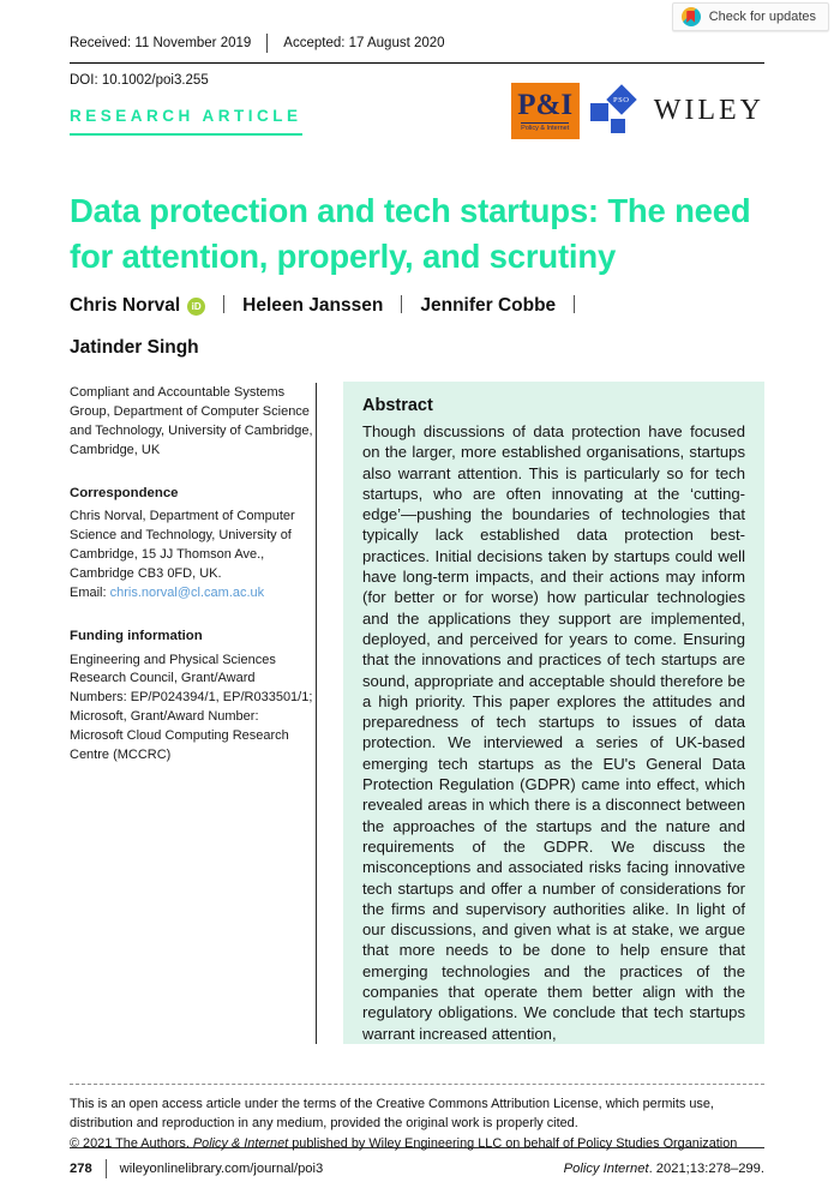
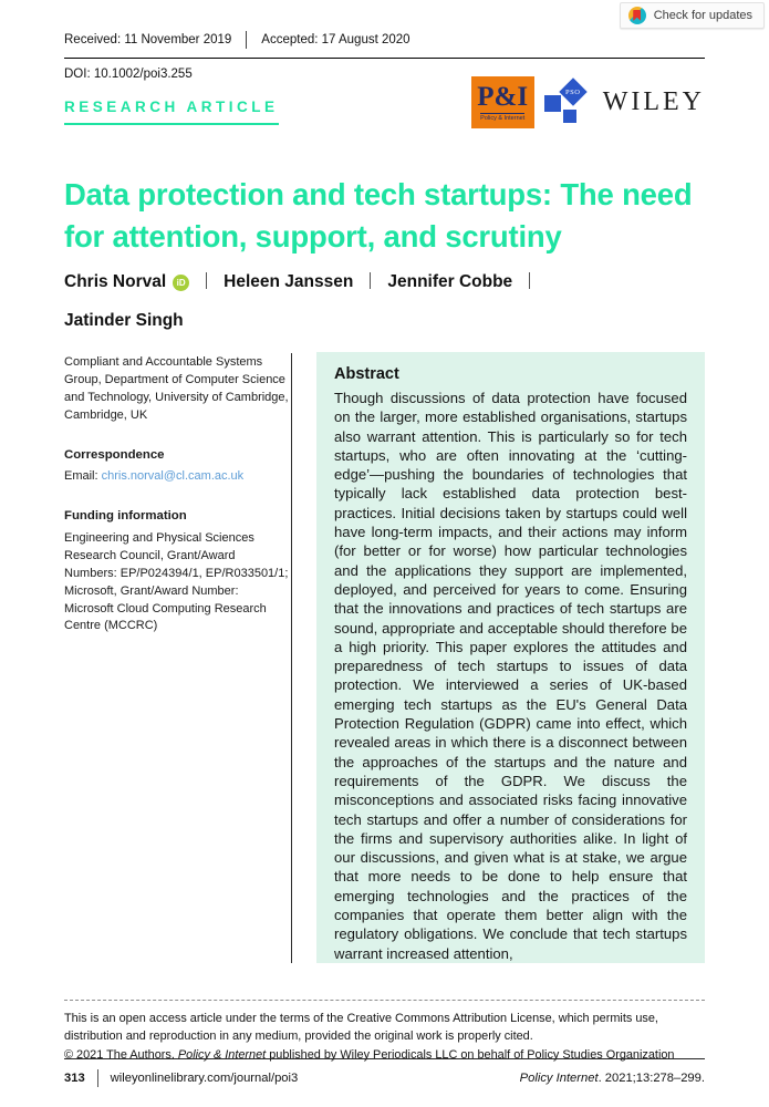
  Check for updates
  Received: 11 November 2019
  Accepted: 17 August 2020
  DOI: 10.1002/poi3.255
  RESEARCH ARTICLE
  P&I
  WILEY
  Data protection and tech startups: The need
- for attention, properly, and scrutiny
+ for attention, support, and scrutiny
  Chris Norval iD Heleen Janssen Jennifer Cobbe
  Jatinder Singh
  Compliant and Accountable Systems Group, Department of Computer Science and Technology, University of Cambridge, Cambridge, UK
  Correspondence
- Chris Norval, Department of Computer Science and Technology, University of Cambridge, 15 JJ Thomson Ave., Cambridge CB3 0FD, UK.
  Email: chris.norval@cl.cam.ac.uk
  Funding information
  Engineering and Physical Sciences Research Council, Grant/Award Numbers: EP/P024394/1, EP/R033501/1; Microsoft, Grant/Award Number: Microsoft Cloud Computing Research Centre (MCCRC)
  Abstract
  Though discussions of data protection have focused on the larger, more established organisations, startups also warrant attention. This is particularly so for tech startups, who are often innovating at the ‘cutting-edge’—pushing the boundaries of technologies that typically lack established data protection best-practices. Initial decisions taken by startups could well have long-term impacts, and their actions may inform (for better or for worse) how particular technologies and the applications they support are implemented, deployed, and perceived for years to come. Ensuring that the innovations and practices of tech startups are sound, appropriate and acceptable should therefore be a high priority. This paper explores the attitudes and preparedness of tech startups to issues of data protection. We interviewed a series of UK-based emerging tech startups as the EU's General Data Protection Regulation (GDPR) came into effect, which revealed areas in which there is a disconnect between the approaches of the startups and the nature and requirements of the GDPR. We discuss the misconceptions and associated risks facing innovative tech startups and offer a number of considerations for the firms and supervisory authorities alike. In light of our discussions, and given what is at stake, we argue that more needs to be done to help ensure that emerging technologies and the practices of the companies that operate them better align with the regulatory obligations. We conclude that tech startups warrant increased attention,
  This is an open access article under the terms of the Creative Commons Attribution License, which permits use, distribution and reproduction in any medium, provided the original work is properly cited.
- © 2021 The Authors. Policy & Internet published by Wiley Engineering LLC on behalf of Policy Studies Organization
+ © 2021 The Authors. Policy & Internet published by Wiley Periodicals LLC on behalf of Policy Studies Organization
- 278
+ 313
  wileyonlinelibrary.com/journal/poi3
  Policy Internet. 2021;13:278–299.
